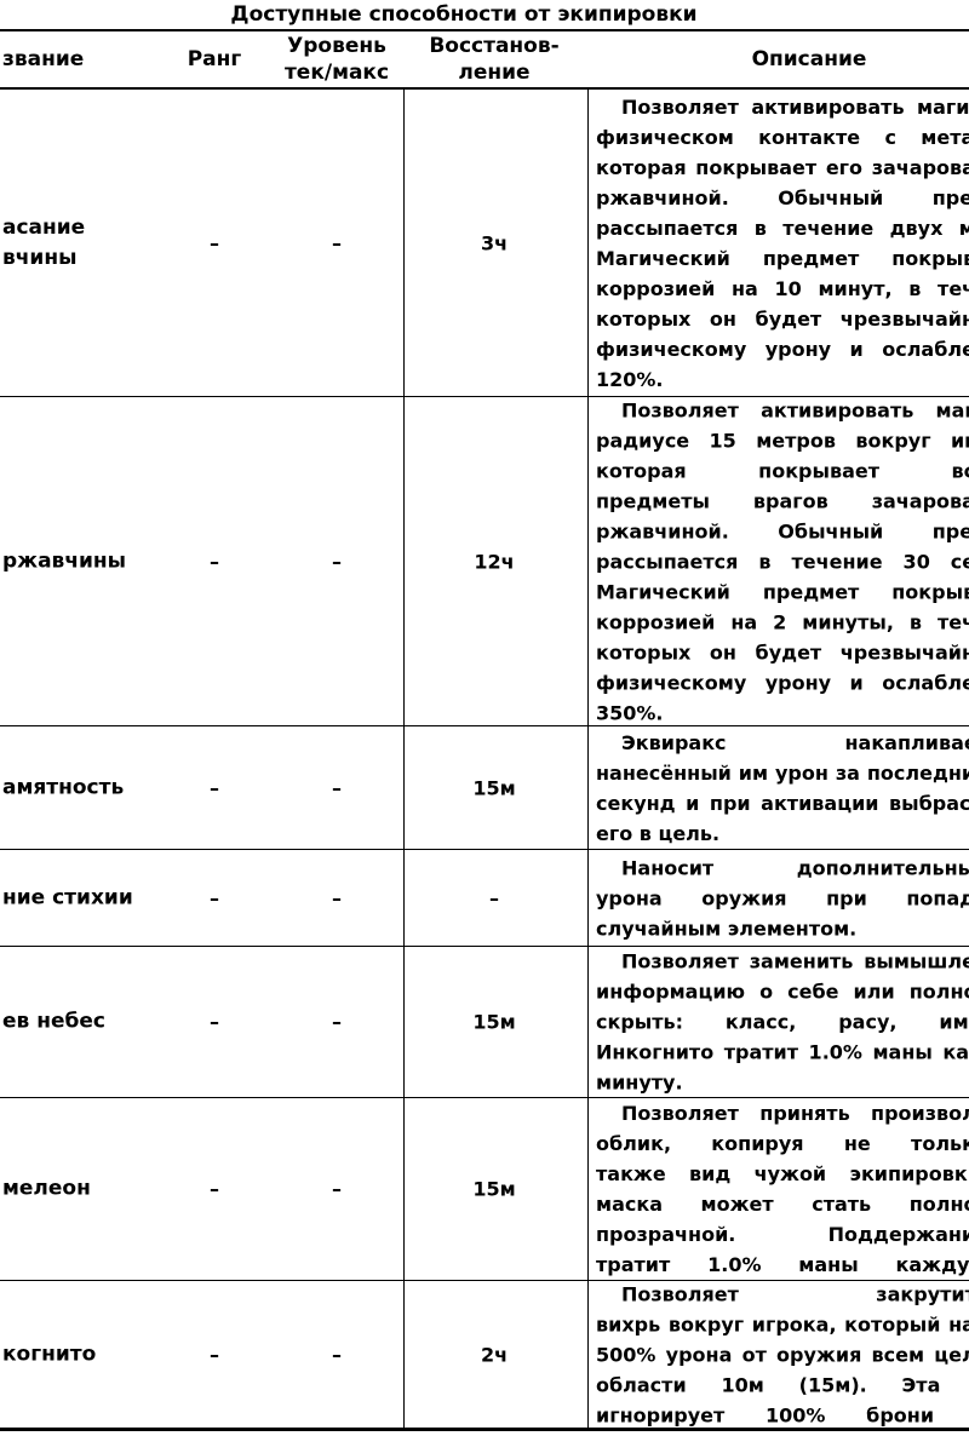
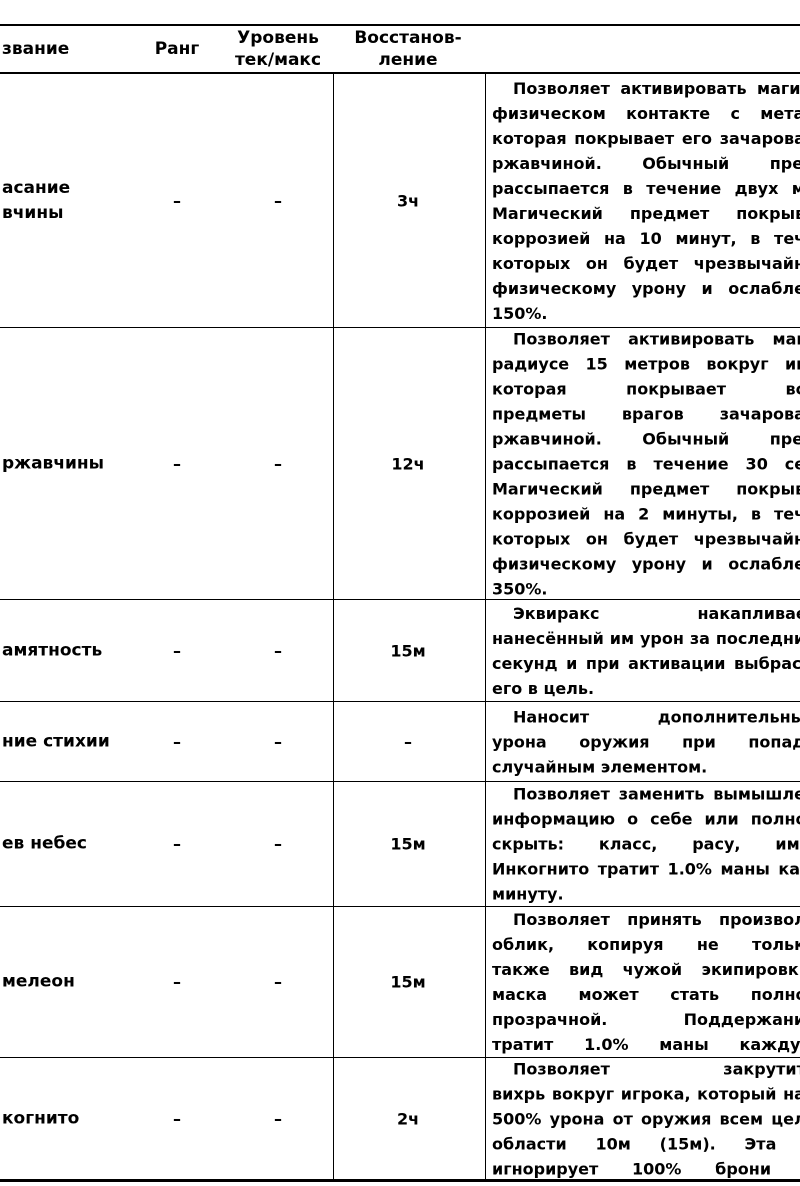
- Доступные способности от экипировки
  звание
  Ранг
  Уровень
  тек/макс
  Восстанов-
  ление
- Описание
  асание
  вчины
  –
  –
  3ч
  Позволяет активировать маги
  физическом контакте с мета
  которая покрывает его зачаров
  ржавчиной. Обычный пре
  рассыпается в течение двух м
  Магический предмет покры
  коррозией на 10 минут, в те
  которых он будет чрезвычайн
  физическому урону и ослабл
- 120%.
+ 150%.
  ржавчины
  –
  –
  12ч
  Позволяет активировать ма
  радиусе 15 метров вокруг и
  предметы врагов зачаров
  ржавчиной. Обычный пре
  рассыпается в течение 30 с
  Магический предмет покры
  коррозией на 2 минуты, в те
  которых он будет чрезвычайн
  физическому урону и ослабл
  350%.
  амятность
  –
  –
  15м
  Эквиракс накаплива
  нанесённый им урон за последн
  секунд и при активации выбрас
  его в цель.
  ние стихии
  –
  –
  –
  Наносит дополнительны
  урона оружия при попад
  случайным элементом.
  ев небес
  –
  –
  15м
  Позволяет заменить вымышл
  информацию о себе или полн
  Инкогнито тратит 1.0% маны ка
  минуту.
  мелеон
  –
  –
  15м
  Позволяет принять произво
  также вид чужой экипировк
  маска может стать полн
  прозрачной. Поддержан
  тратит 1.0% маны кажду
  когнито
  –
  –
  2ч
  вихрь вокруг игрока, который н
  500% урона от оружия всем це
  области 10м (15м). Эта
  игнорирует 100% брони
